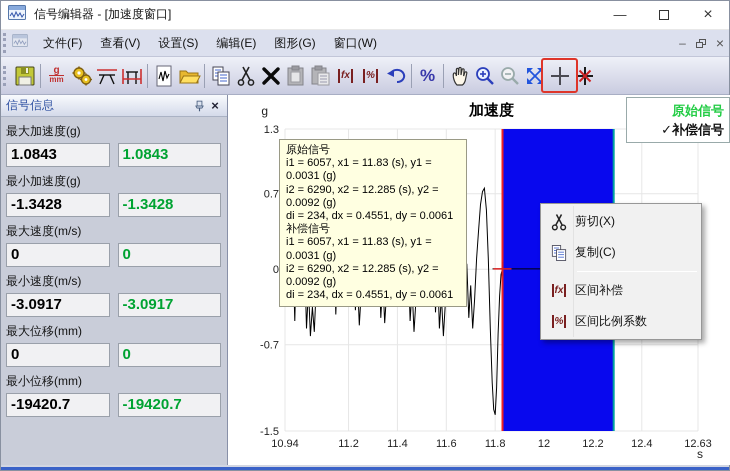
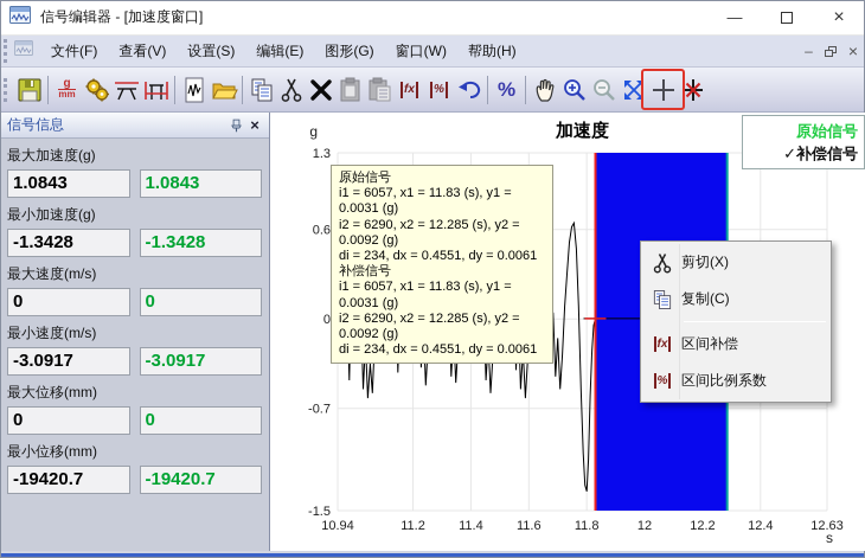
  信号编辑器 - [加速度窗口]
  —
  ×
  文件(F)
  查看(V)
  设置(S)
  编辑(E)
  图形(G)
  窗口(W)
+ 帮助(H)
  –
  ×
  g
  mm
  fx
  %
  %
  信号信息
  ×
  最大加速度(g)
  1.0843
  1.0843
  最小加速度(g)
  -1.3428
  -1.3428
  最大速度(m/s)
  0
  0
  最小速度(m/s)
  -3.0917
  -3.0917
  最大位移(mm)
  0
  0
  最小位移(mm)
  -19420.7
  -19420.7
  加速度
  g
  s
  10.94
  11.2
  11.4
  11.6
  11.8
  12
  12.2
  12.4
  12.63
  1.3
- 0.7
+ 0.6
  0
  -0.7
  -1.5
  原始信号
  i1 = 6057, x1 = 11.83 (s), y1 = 0.0031 (g)
  i2 = 6290, x2 = 12.285 (s), y2 = 0.0092 (g)
  di = 234, dx = 0.4551, dy = 0.0061
  补偿信号
  i1 = 6057, x1 = 11.83 (s), y1 = 0.0031 (g)
  i2 = 6290, x2 = 12.285 (s), y2 = 0.0092 (g)
  di = 234, dx = 0.4551, dy = 0.0061
  原始信号
  ✓补偿信号
  剪切(X)
  复制(C)
  fx
  区间补偿
  %
  区间比例系数
